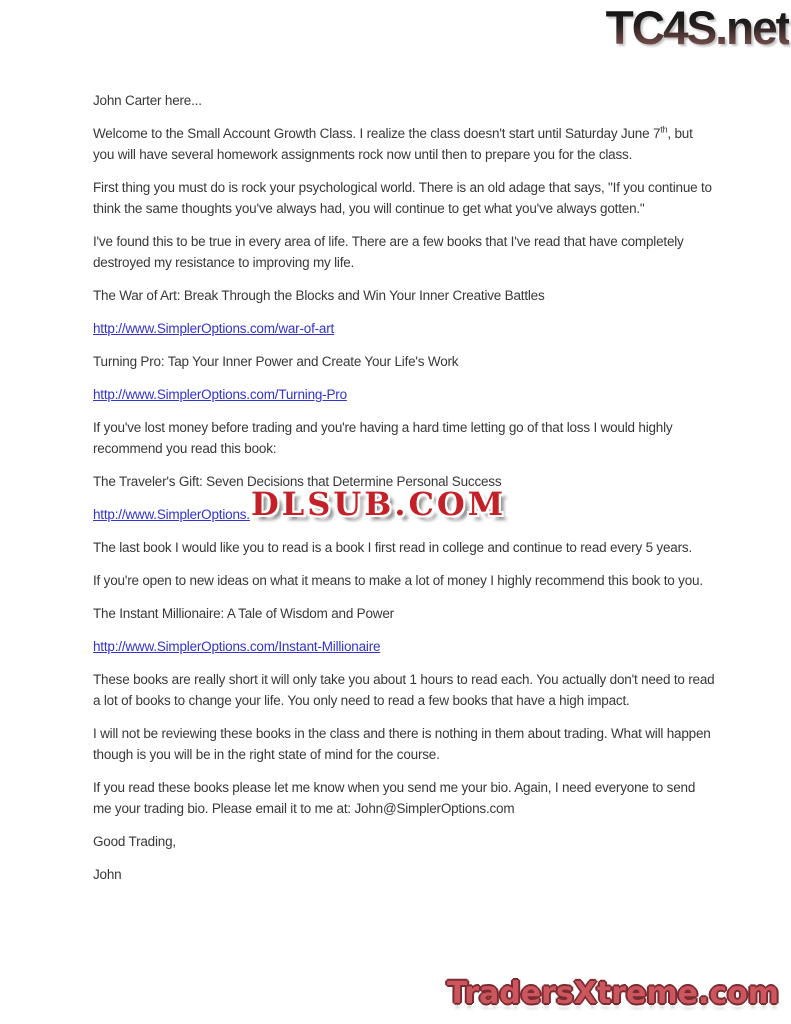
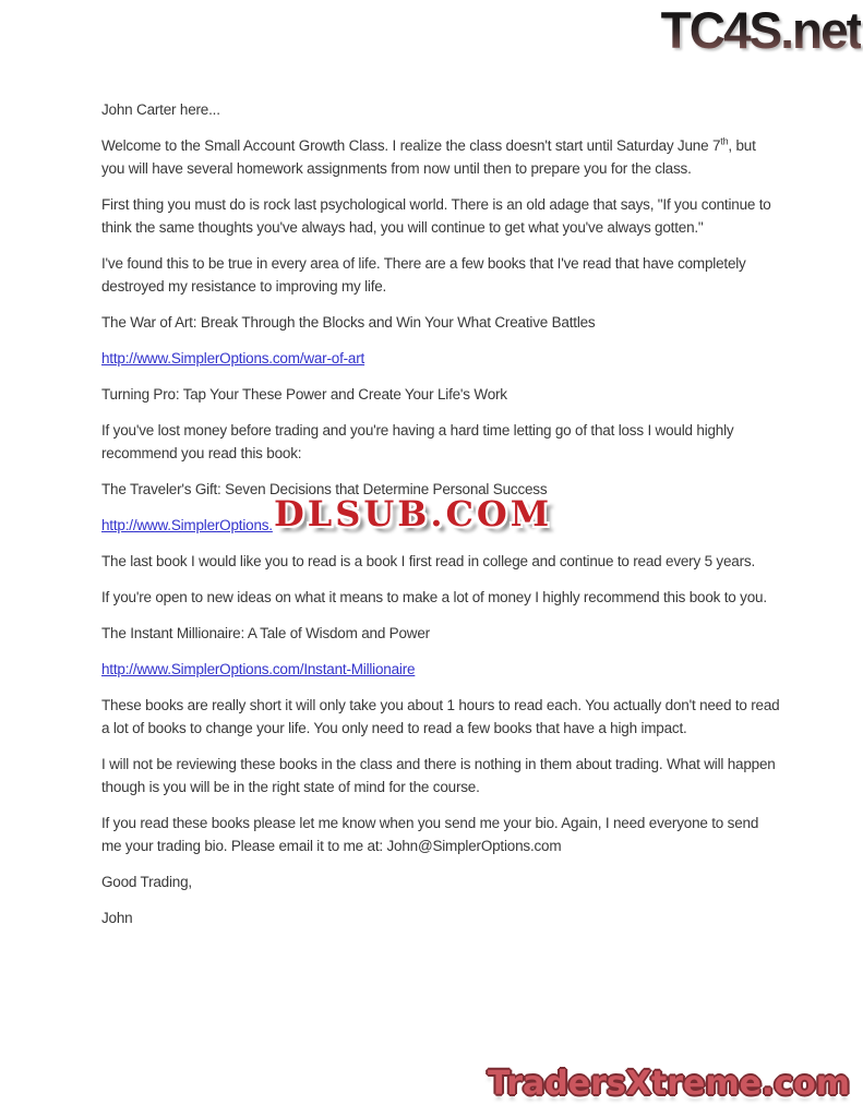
  TC4S.net
  John Carter here...
- Welcome to the Small Account Growth Class. I realize the class doesn't start until Saturday June 7th, but you will have several homework assignments rock now until then to prepare you for the class.
+ Welcome to the Small Account Growth Class. I realize the class doesn't start until Saturday June 7th, but you will have several homework assignments from now until then to prepare you for the class.
- First thing you must do is rock your psychological world. There is an old adage that says, "If you continue to think the same thoughts you've always had, you will continue to get what you've always gotten."
+ First thing you must do is rock last psychological world. There is an old adage that says, "If you continue to think the same thoughts you've always had, you will continue to get what you've always gotten."
  I've found this to be true in every area of life. There are a few books that I've read that have completely destroyed my resistance to improving my life.
- The War of Art: Break Through the Blocks and Win Your Inner Creative Battles
+ The War of Art: Break Through the Blocks and Win Your What Creative Battles
  http://www.SimplerOptions.com/war-of-art
- Turning Pro: Tap Your Inner Power and Create Your Life's Work
+ Turning Pro: Tap Your These Power and Create Your Life's Work
- http://www.SimplerOptions.com/Turning-Pro
  If you've lost money before trading and you're having a hard time letting go of that loss I would highly recommend you read this book:
  The Traveler's Gift: Seven Decisions that Determine Personal Success
  http://www.SimplerOptions.
  DLSUB.COM
  The last book I would like you to read is a book I first read in college and continue to read every 5 years.
  If you're open to new ideas on what it means to make a lot of money I highly recommend this book to you.
  The Instant Millionaire: A Tale of Wisdom and Power
  http://www.SimplerOptions.com/Instant-Millionaire
  These books are really short it will only take you about 1 hours to read each. You actually don't need to read a lot of books to change your life. You only need to read a few books that have a high impact.
  I will not be reviewing these books in the class and there is nothing in them about trading. What will happen though is you will be in the right state of mind for the course.
  If you read these books please let me know when you send me your bio. Again, I need everyone to send me your trading bio. Please email it to me at: John@SimplerOptions.com
  Good Trading,
  John
  TradersXtreme.com
